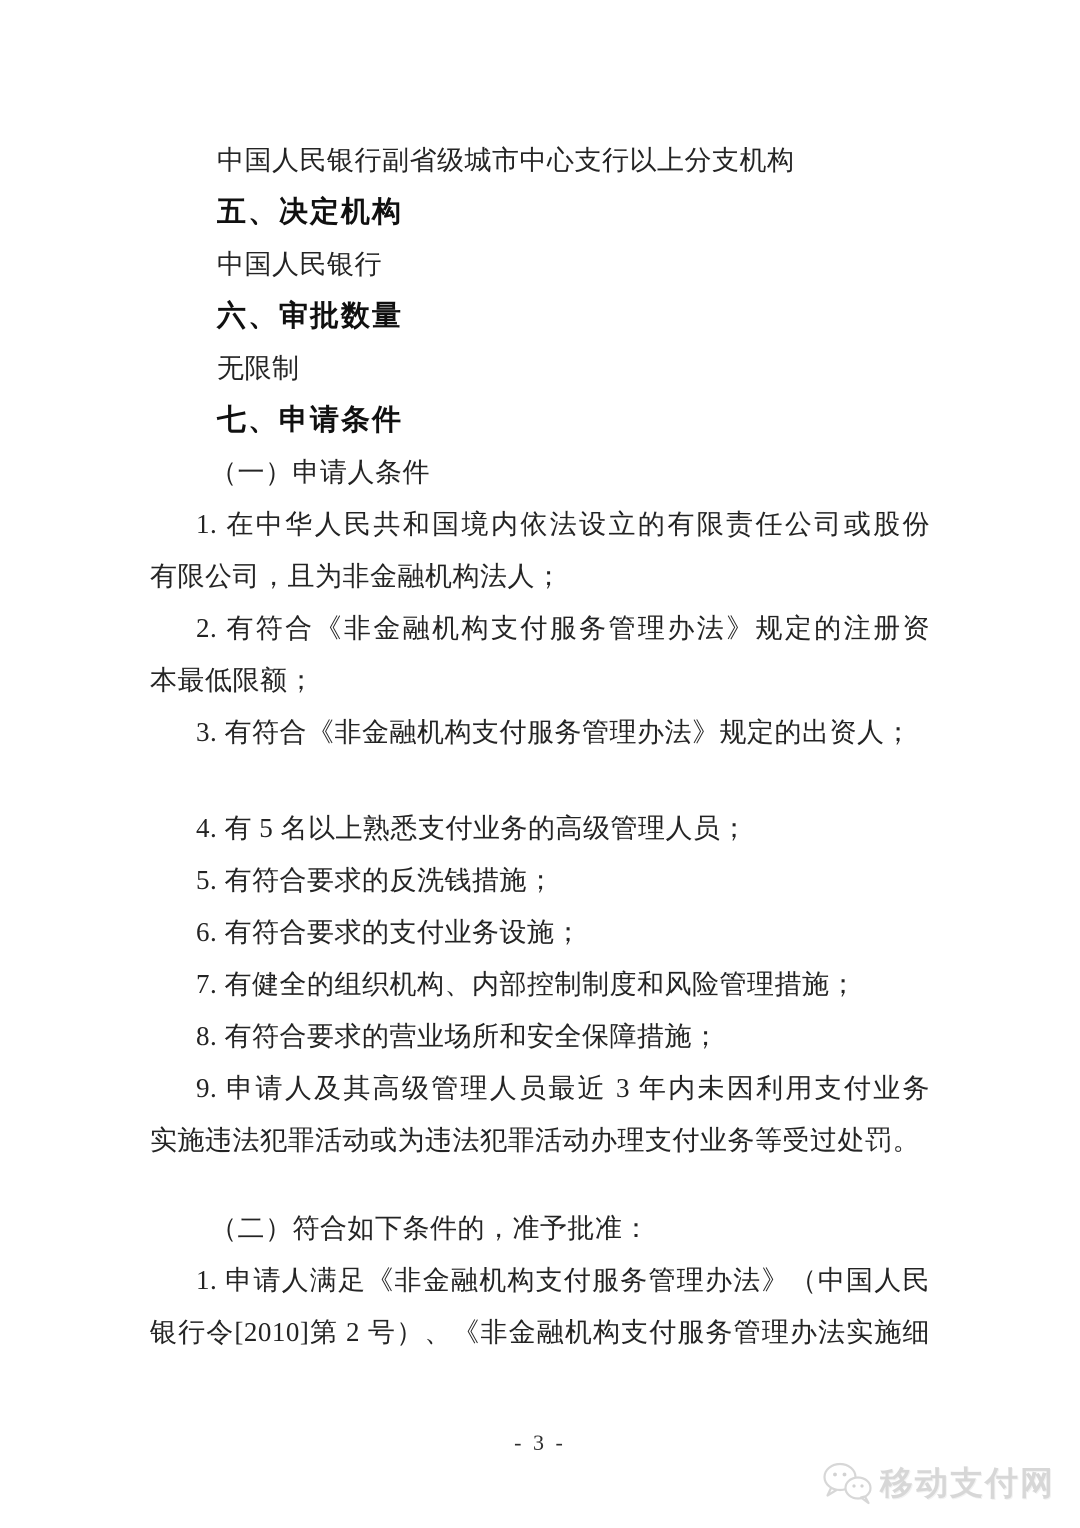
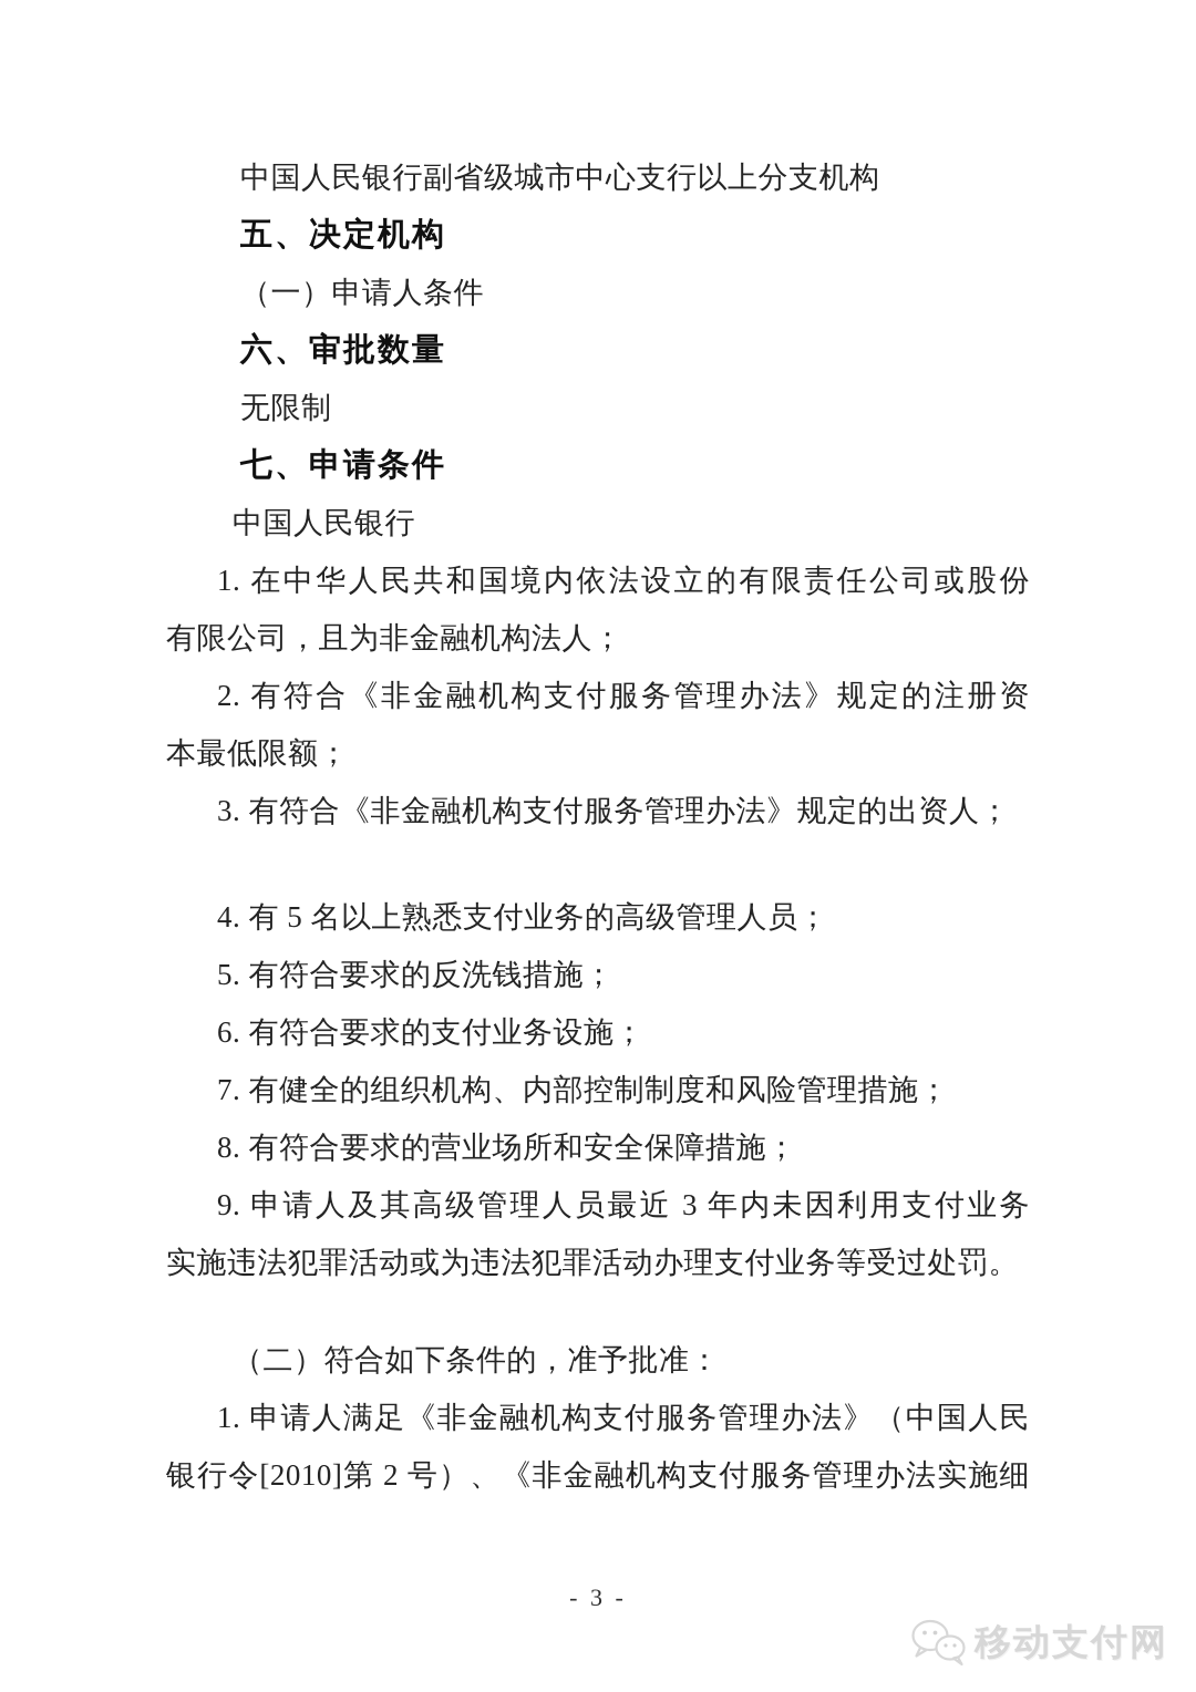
  中国人民银行副省级城市中心支行以上分支机构
  五、决定机构
- 中国人民银行
+ （一）申请人条件
  六、审批数量
  无限制
  七、申请条件
- （一）申请人条件
+ 中国人民银行
  1. 在中华人民共和国境内依法设立的有限责任公司或股份
  有限公司，且为非金融机构法人；
  2. 有符合《非金融机构支付服务管理办法》规定的注册资
  本最低限额；
  3. 有符合《非金融机构支付服务管理办法》规定的出资人；
  4. 有 5 名以上熟悉支付业务的高级管理人员；
  5. 有符合要求的反洗钱措施；
  6. 有符合要求的支付业务设施；
  7. 有健全的组织机构、内部控制制度和风险管理措施；
  8. 有符合要求的营业场所和安全保障措施；
  9. 申请人及其高级管理人员最近 3 年内未因利用支付业务
  实施违法犯罪活动或为违法犯罪活动办理支付业务等受过处罚。
  （二）符合如下条件的，准予批准：
  1. 申请人满足《非金融机构支付服务管理办法》（中国人民
  银行令[2010]第 2 号）、《非金融机构支付服务管理办法实施细
  - 3 -
  移动支付网
